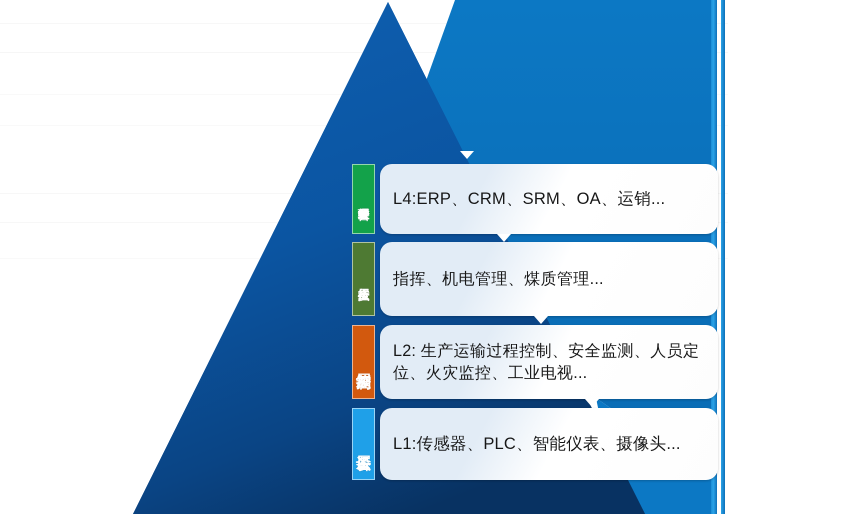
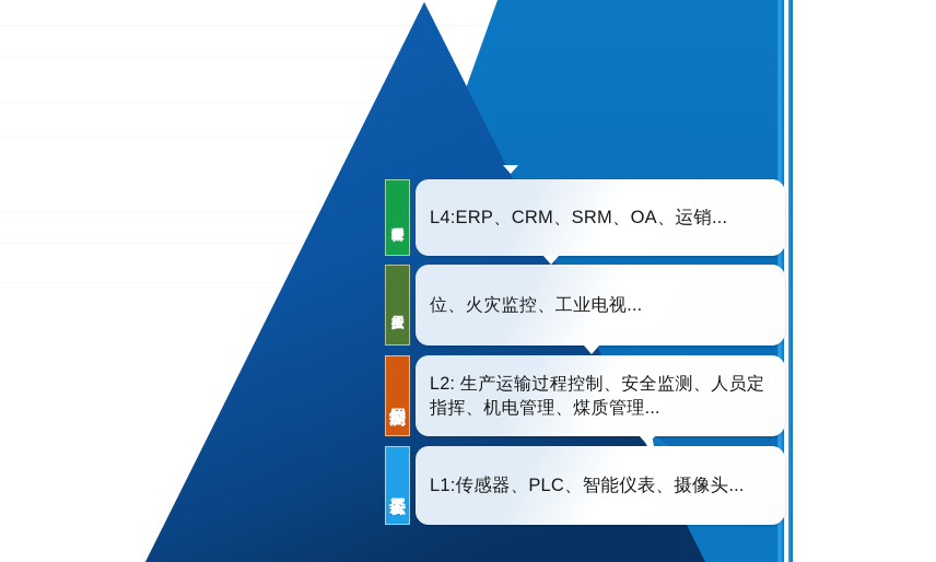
  L4:ERP、CRM、SRM、OA、运销...
- 指挥、机电管理、煤质管理...
+ 位、火灾监控、工业电视...
  L2: 生产运输过程控制、安全监测、人员定
- 位、火灾监控、工业电视...
+ 指挥、机电管理、煤质管理...
  L1:传感器、PLC、智能仪表、摄像头...
